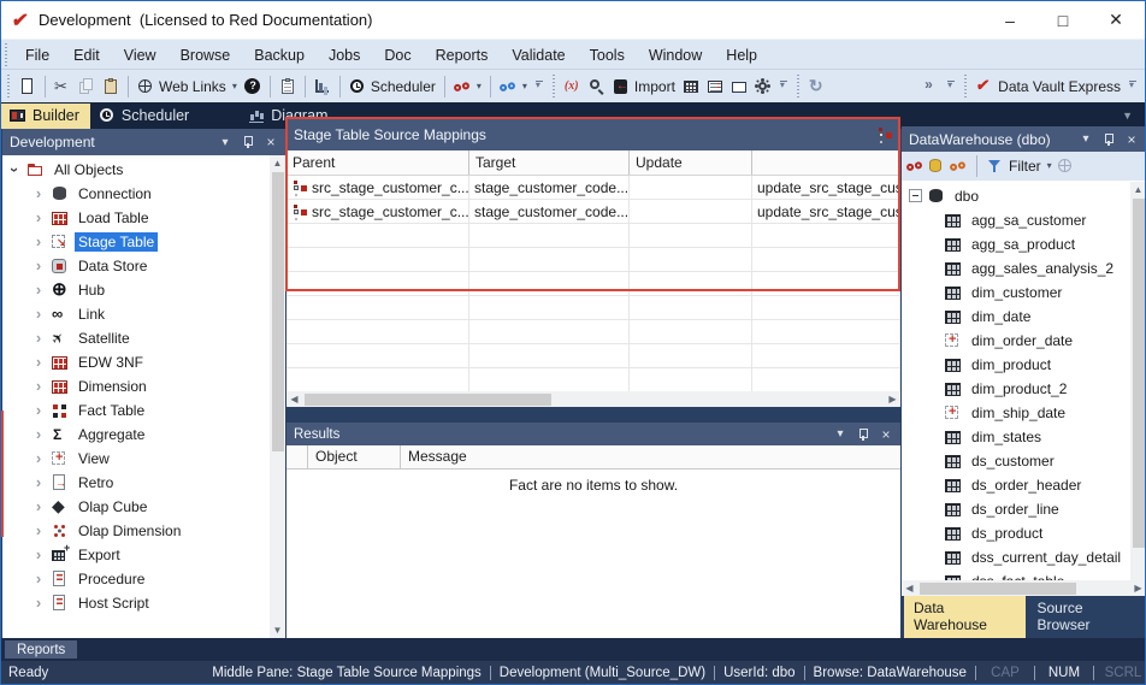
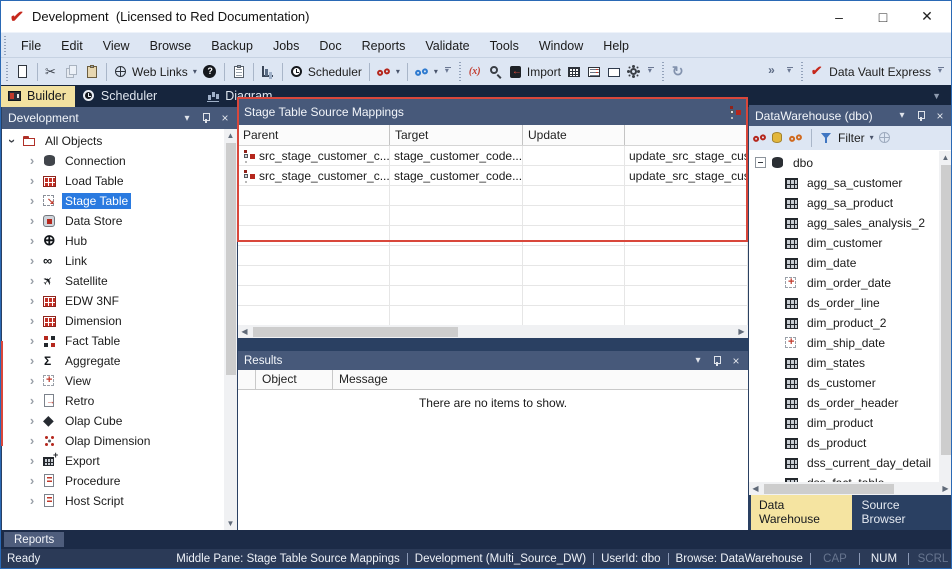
  Development (Licensed to Red Documentation)
  –
  □
  ✕
  File
  Edit
  View
  Browse
  Backup
  Jobs
  Doc
  Reports
  Validate
  Tools
  Window
  Help
  Web Links
  ▾
  Scheduler
  ▾
  ▾
  Import
  Data Vault Express
  Builder
  Scheduler
  Diagram
  ▼
  Development
  All Objects
  Connection
  Load Table
  Stage Table
  Data Store
  Hub
  Link
  Satellite
  EDW 3NF
  Dimension
  Fact Table
  Aggregate
  View
  Retro
  Olap Cube
  Olap Dimension
  Export
  Procedure
  Host Script
  ▲
  ▼
  Stage Table Source Mappings
  Parent
  Target
  Update
  src_stage_customer_c...
  stage_customer_code...
  update_src_stage_cus
  src_stage_customer_c...
  stage_customer_code...
  update_src_stage_cus
  ◀
  ▶
  Results
  Object
  Message
- Fact are no items to show.
+ There are no items to show.
  DataWarehouse (dbo)
  Filter
  ▾
  dbo
  agg_sa_customer
  agg_sa_product
  agg_sales_analysis_2
  dim_customer
  dim_date
  dim_order_date
- dim_product
+ ds_order_line
  dim_product_2
  dim_ship_date
  dim_states
  ds_customer
  ds_order_header
- ds_order_line
+ dim_product
  ds_product
  dss_current_day_detail
  ▲
  ◀
  ▶
  Data Warehouse
  Source Browser
  Reports
  Ready
  Middle Pane: Stage Table Source Mappings
  Development (Multi_Source_DW)
  UserId: dbo
  Browse: DataWarehouse
  CAP
  NUM
  SCRL
